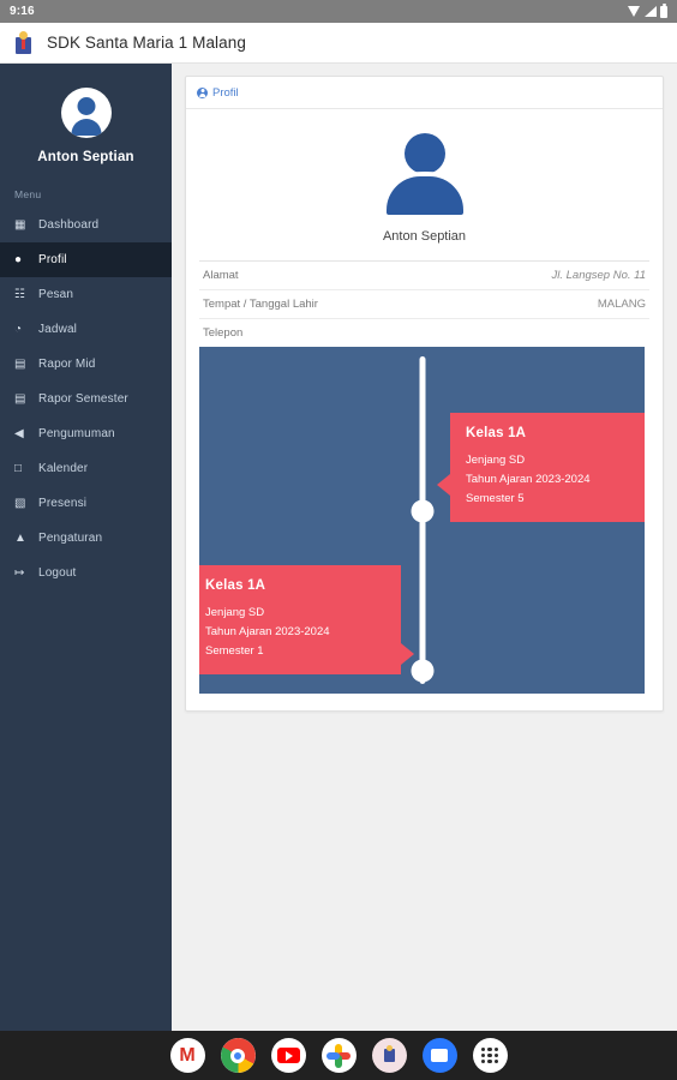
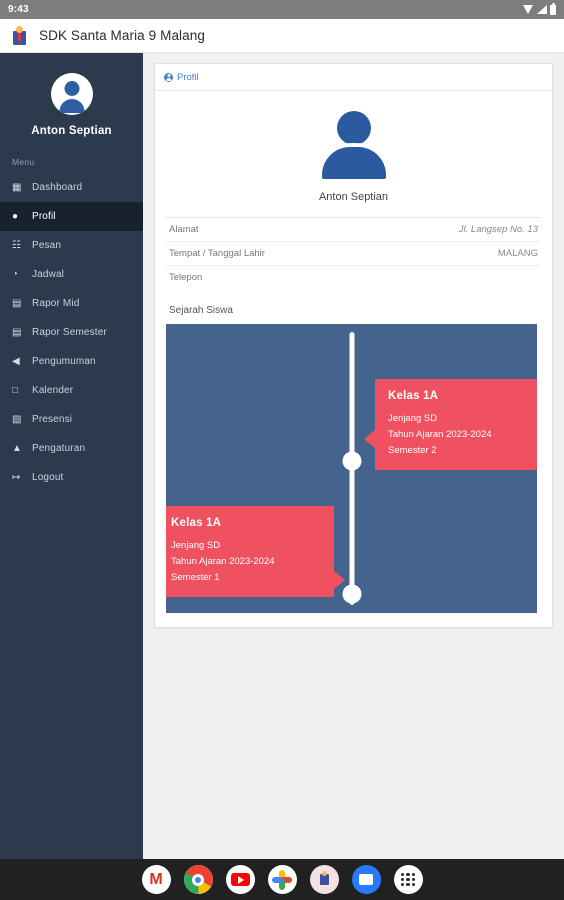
- 9:16
+ 9:43
- SDK Santa Maria 1 Malang
+ SDK Santa Maria 9 Malang
  Anton Septian
  Menu
  ▦
  Dashboard
  ●
  Profil
  ☷
  Pesan
  ◔
  Jadwal
  ▤
  Rapor Mid
  ▤
  Rapor Semester
  ◀
  Pengumuman
  □
  Kalender
  ▧
  Presensi
  ▲
  Pengaturan
  ↦
  Logout
  Profil
  Anton Septian
- Alamat	Jl. Langsep No. 11
+ Alamat	Jl. Langsep No. 13
  Tempat / Tanggal Lahir	MALANG
  Telepon
+ Sejarah Siswa
  Kelas 1A
  Jenjang SD
  Tahun Ajaran 2023-2024
- Semester 5
+ Semester 2
  Kelas 1A
  Jenjang SD
  Tahun Ajaran 2023-2024
  Semester 1
  M
